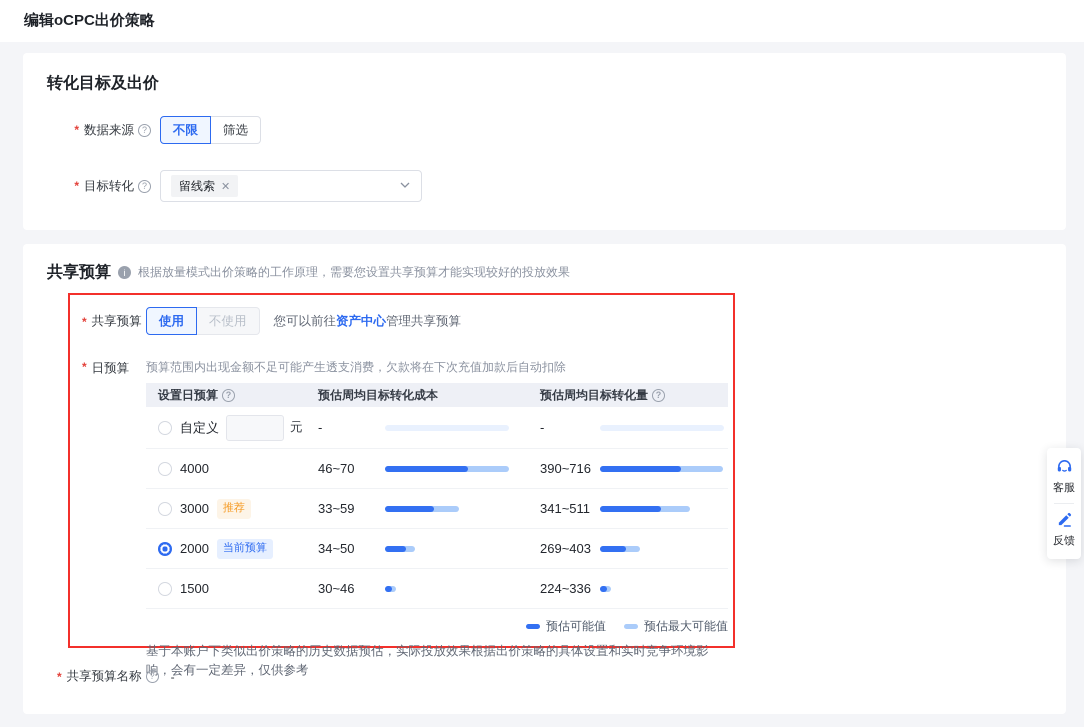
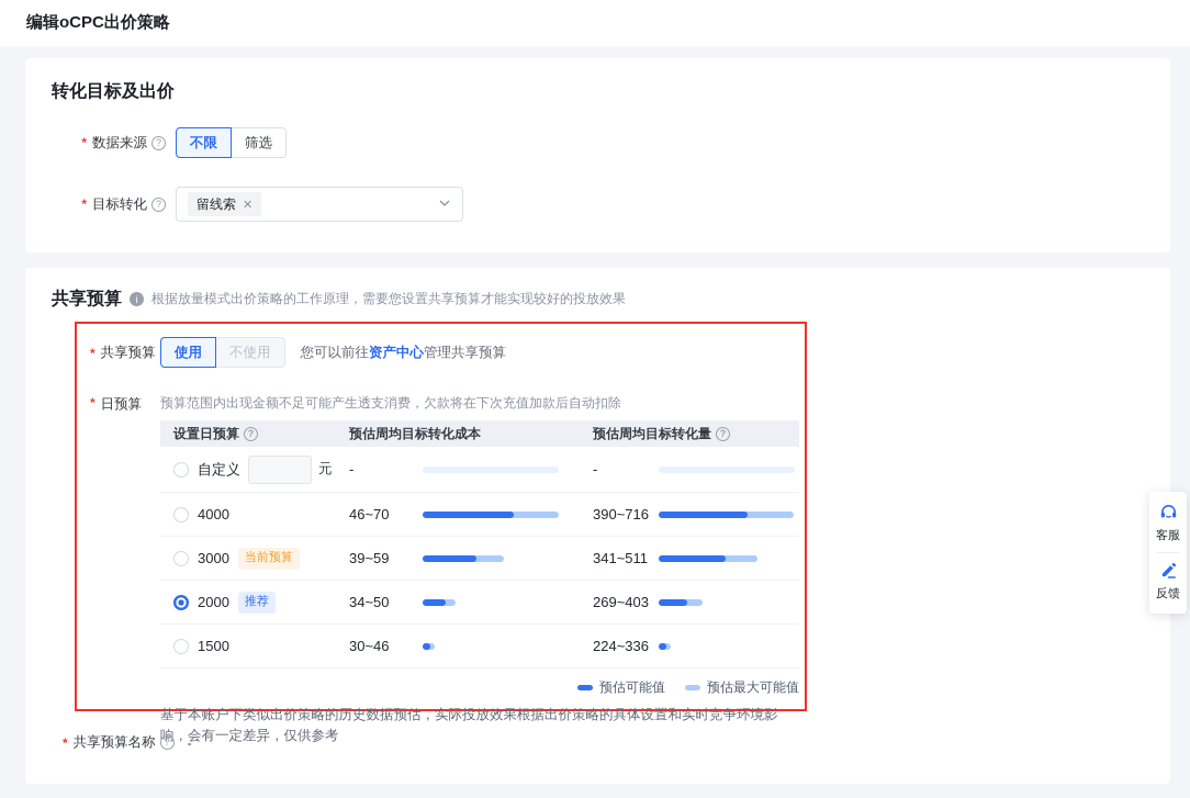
  编辑oCPC出价策略
  转化目标及出价
  *
  数据来源
  ?
  不限
  筛选
  *
  目标转化
  ?
  留线索
  ✕
  共享预算
  i
  根据放量模式出价策略的工作原理，需要您设置共享预算才能实现较好的投放效果
  *
  共享预算
  使用
  不使用
  您可以前往资产中心管理共享预算
  *
  日预算
  预算范围内出现金额不足可能产生透支消费，欠款将在下次充值加款后自动扣除
  设置日预算
  ?
  预估周均目标转化成本
  预估周均目标转化量
  ?
  自定义
  元
  -
  -
  4000
  46~70
  390~716
  3000
- 推荐
+ 当前预算
- 33~59
+ 39~59
  341~511
  2000
- 当前预算
+ 推荐
  34~50
  269~403
  1500
  30~46
  224~336
  预估可能值
  预估最大可能值
  基于本账户下类似出价策略的历史数据预估，实际投放效果根据出价策略的具体设置和实时竞争环境影响，会有一定差异，仅供参考
  *
  共享预算名称
  ?
  -
  客服
  反馈
